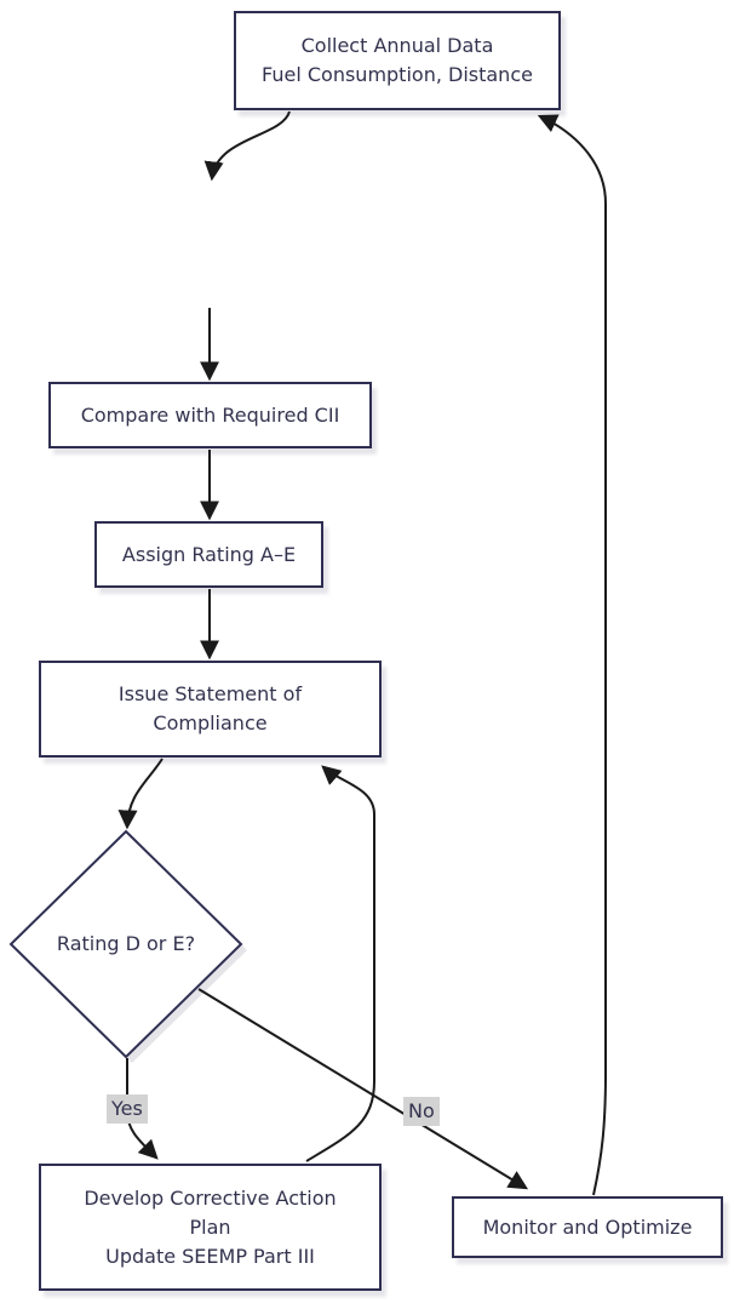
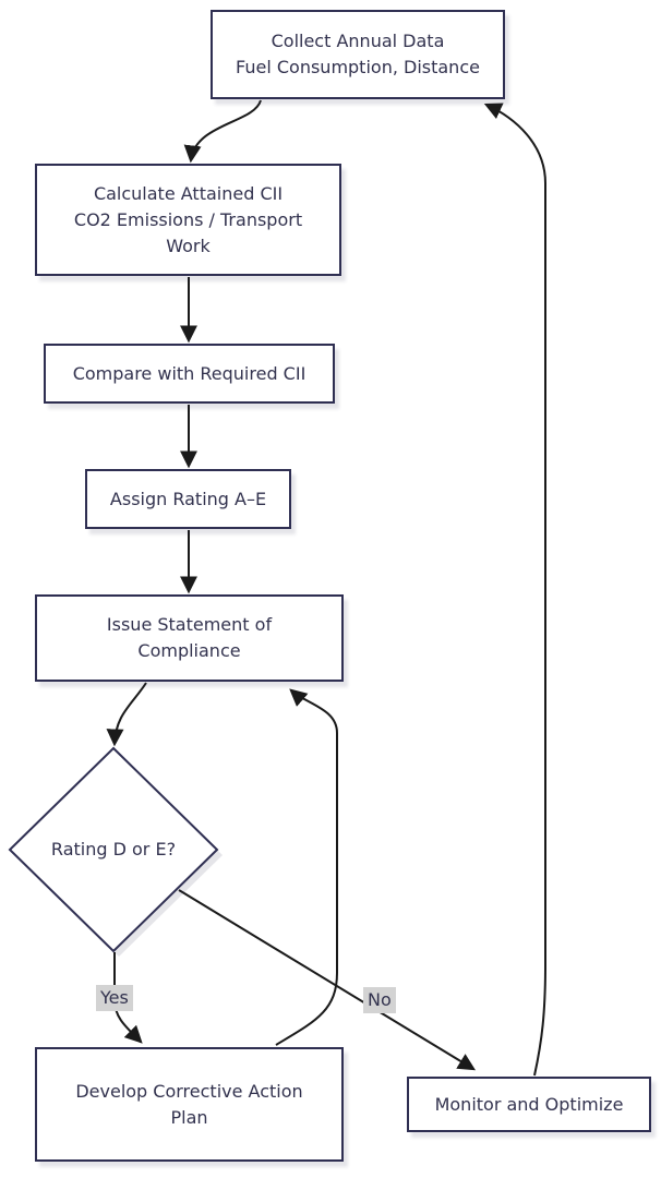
  Collect Annual Data
  Fuel Consumption, Distance
+ Calculate Attained CII
+ CO2 Emissions / Transport
+ Work
  Compare with Required CII
  Assign Rating A–E
  Issue Statement of
  Compliance
  Rating D or E?
  Develop Corrective Action
  Plan
- Update SEEMP Part III
  Monitor and Optimize
  Yes
  No
